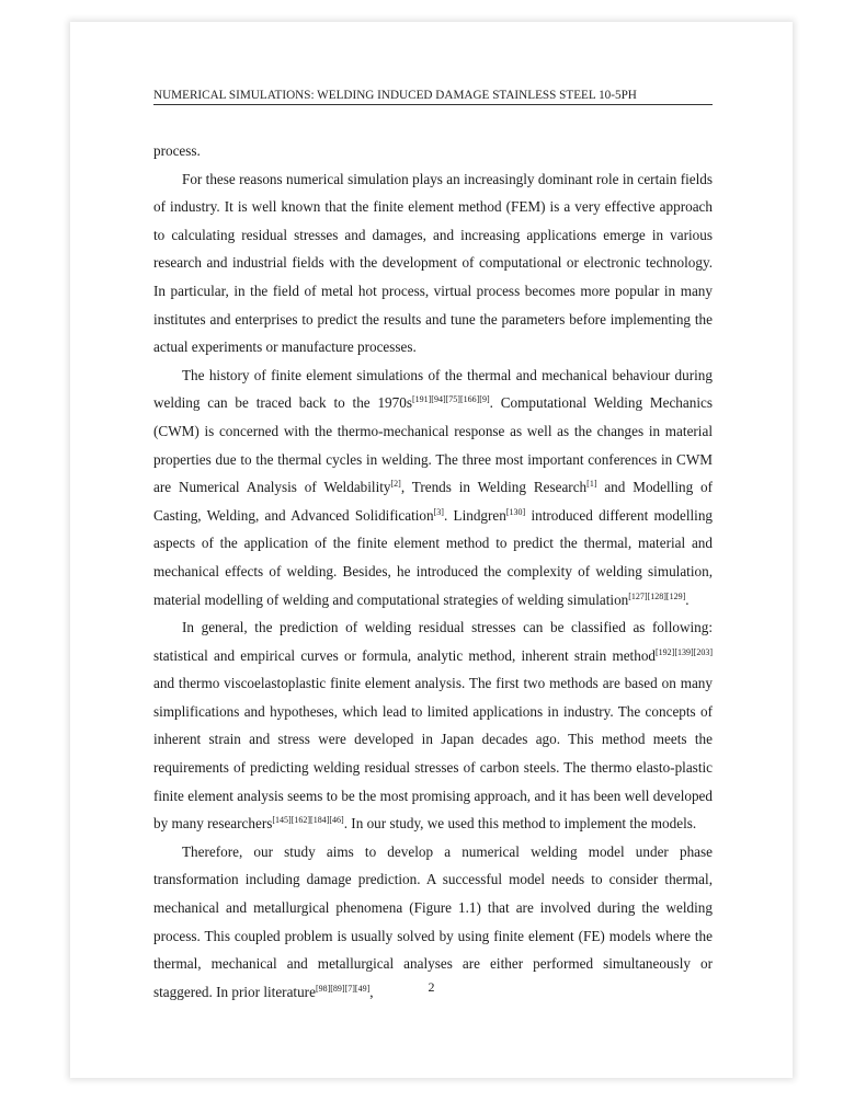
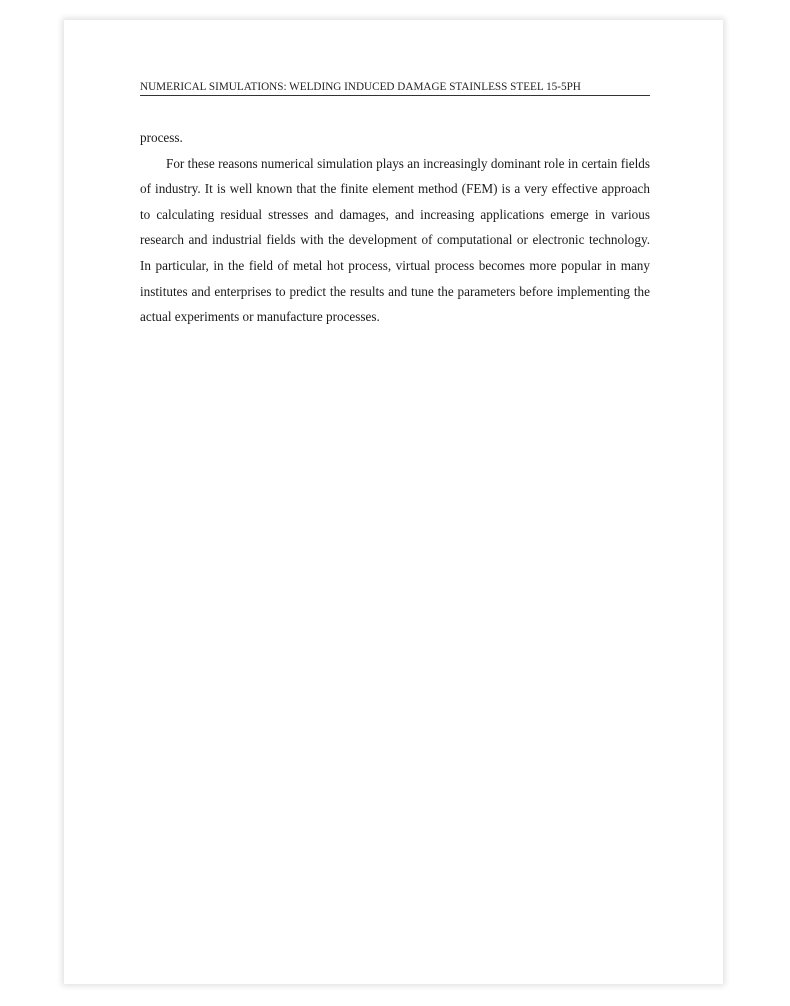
- NUMERICAL SIMULATIONS: WELDING INDUCED DAMAGE STAINLESS STEEL 10-5PH
+ NUMERICAL SIMULATIONS: WELDING INDUCED DAMAGE STAINLESS STEEL 15-5PH
  process.
  For these reasons numerical simulation plays an increasingly dominant role in certain fields of industry. It is well known that the finite element method (FEM) is a very effective approach to calculating residual stresses and damages, and increasing applications emerge in various research and industrial fields with the development of computational or electronic technology. In particular, in the field of metal hot process, virtual process becomes more popular in many institutes and enterprises to predict the results and tune the parameters before implementing the actual experiments or manufacture processes.
- The history of finite element simulations of the thermal and mechanical behaviour during welding can be traced back to the 1970s[191][94][75][166][9]. Computational Welding Mechanics (CWM) is concerned with the thermo-mechanical response as well as the changes in material properties due to the thermal cycles in welding. The three most important conferences in CWM are Numerical Analysis of Weldability[2], Trends in Welding Research[1] and Modelling of Casting, Welding, and Advanced Solidification[3]. Lindgren[130] introduced different modelling aspects of the application of the finite element method to predict the thermal, material and mechanical effects of welding. Besides, he introduced the complexity of welding simulation, material modelling of welding and computational strategies of welding simulation[127][128][129].
- In general, the prediction of welding residual stresses can be classified as following: statistical and empirical curves or formula, analytic method, inherent strain method[192][139][203] and thermo viscoelastoplastic finite element analysis. The first two methods are based on many simplifications and hypotheses, which lead to limited applications in industry. The concepts of inherent strain and stress were developed in Japan decades ago. This method meets the requirements of predicting welding residual stresses of carbon steels. The thermo elasto-plastic finite element analysis seems to be the most promising approach, and it has been well developed by many researchers[145][162][184][46]. In our study, we used this method to implement the models.
- Therefore, our study aims to develop a numerical welding model under phase transformation including damage prediction. A successful model needs to consider thermal, mechanical and metallurgical phenomena (Figure 1.1) that are involved during the welding process. This coupled problem is usually solved by using finite element (FE) models where the thermal, mechanical and metallurgical analyses are either performed simultaneously or staggered. In prior literature[98][89][7][49],
- 2
